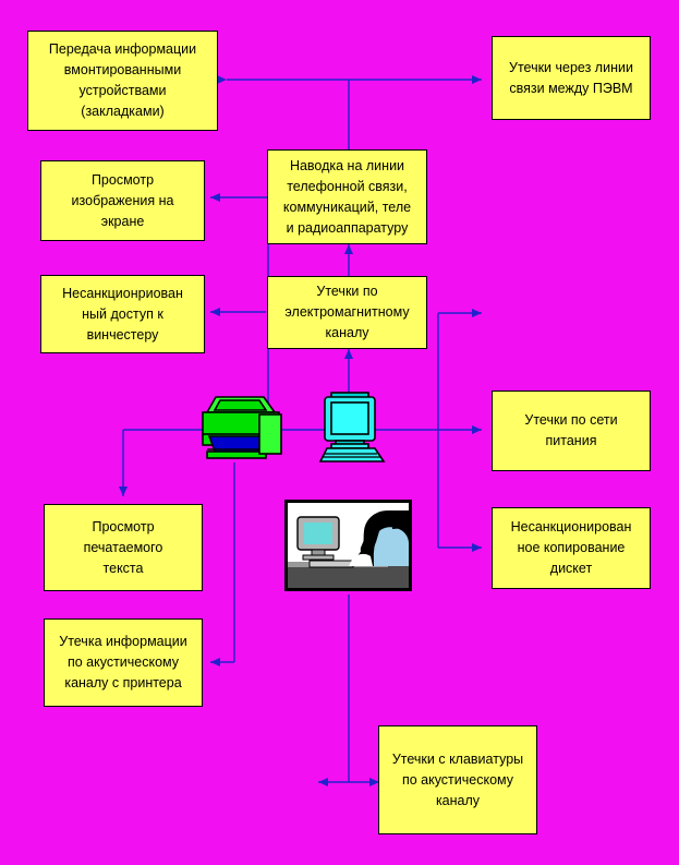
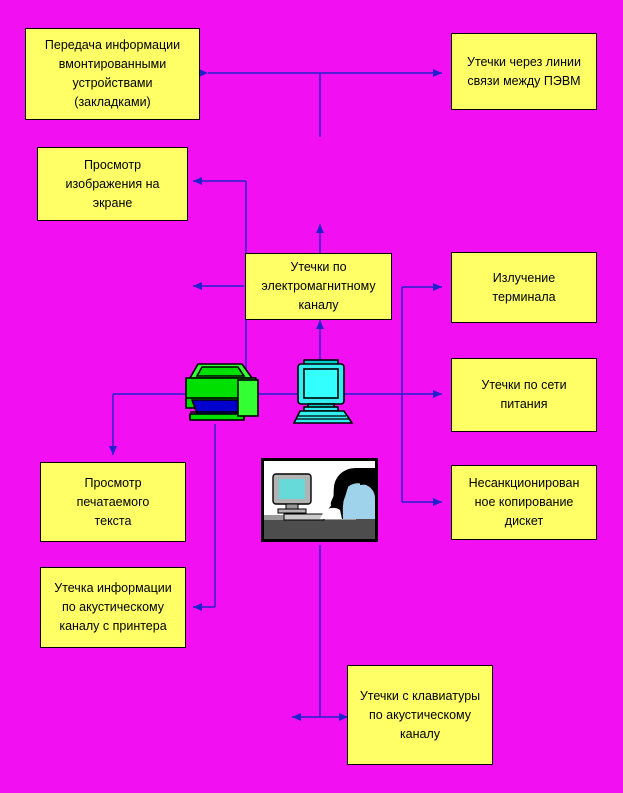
  Передача информации
  вмонтированными
  устройствами
  (закладками)
  Утечки через линии
  связи между ПЭВМ
  Просмотр
  изображения на
  экране
- Наводка на линии
- телефонной связи,
- коммуникаций, теле
- и радиоаппаратуру
- Несанкционриован
- ный доступ к
- винчестеру
  Утечки по
  электромагнитному
  каналу
+ Излучение
+ терминала
  Утечки по сети
  питания
  Просмотр
  печатаемого
  текста
  Несанкционирован
  ное копирование
  дискет
  Утечка информации
  по акустическому
  каналу с принтера
  Утечки с клавиатуры
  по акустическому
  каналу
